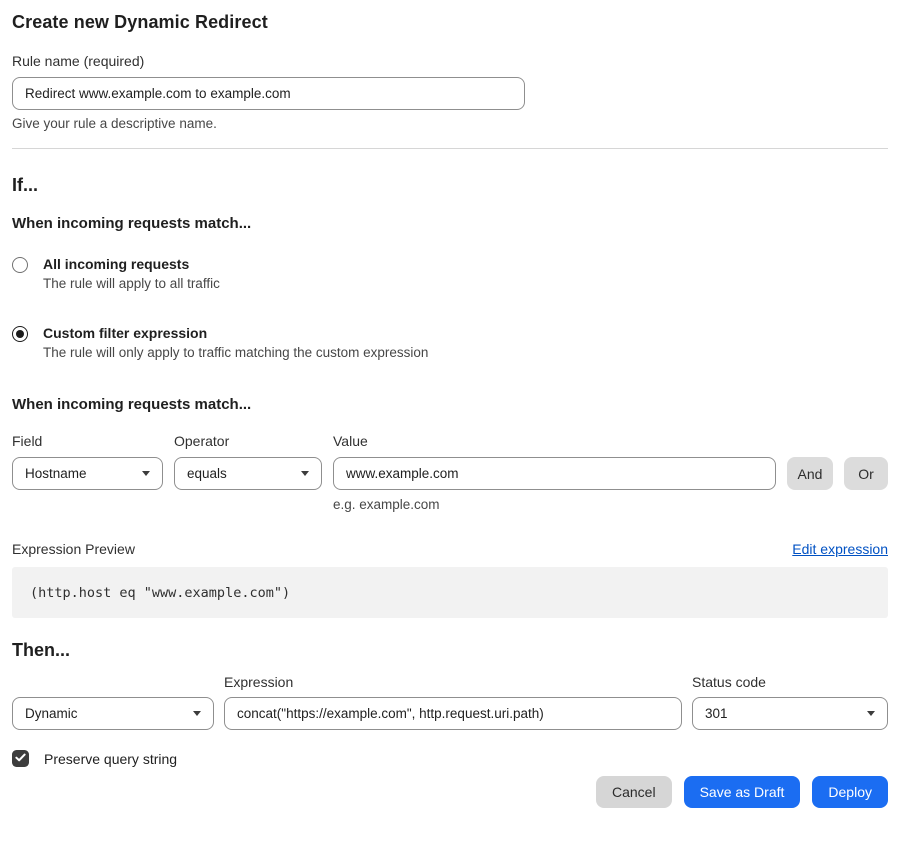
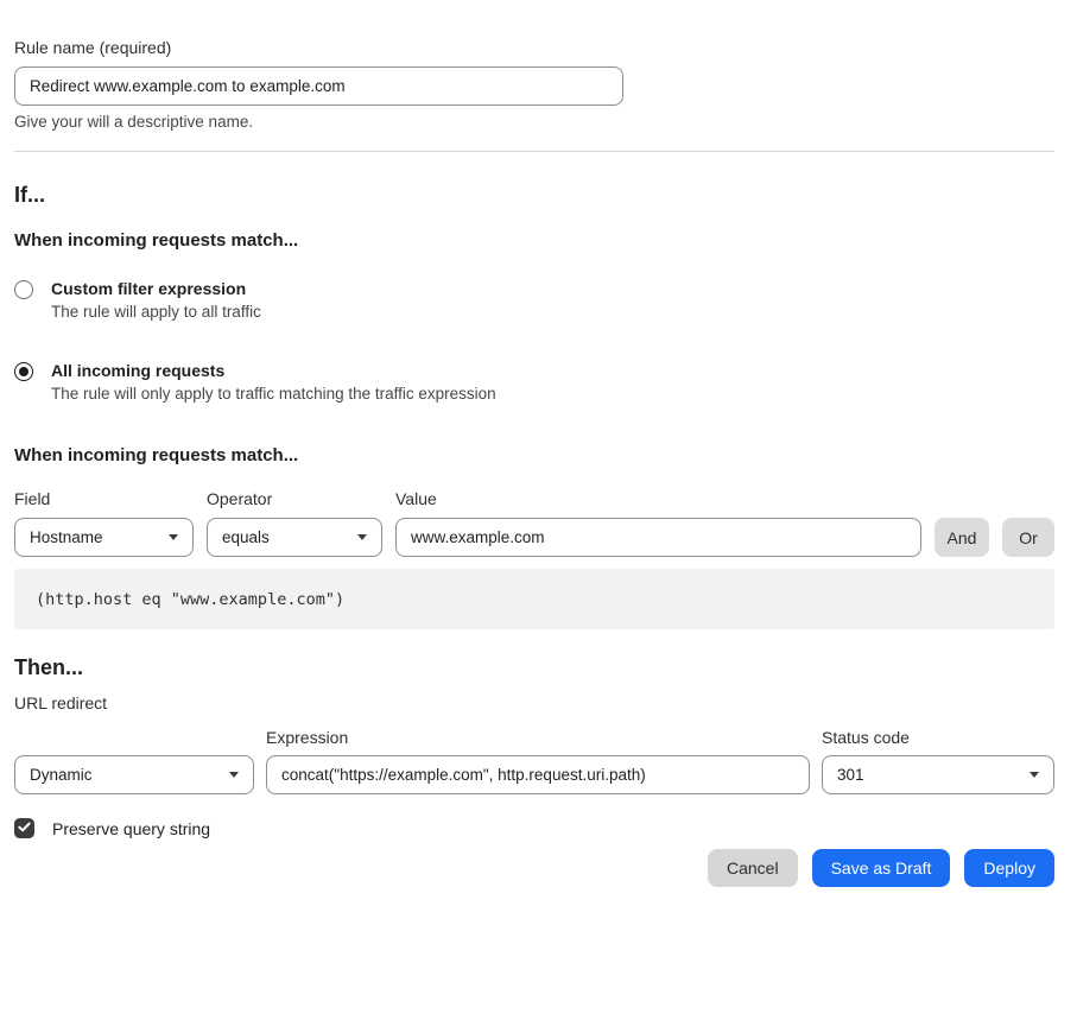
- Create new Dynamic Redirect
  Rule name (required)
  Redirect www.example.com to example.com
- Give your rule a descriptive name.
+ Give your will a descriptive name.
  If...
  When incoming requests match...
- All incoming requests
+ Custom filter expression
  The rule will apply to all traffic
- Custom filter expression
+ All incoming requests
- The rule will only apply to traffic matching the custom expression
+ The rule will only apply to traffic matching the traffic expression
  When incoming requests match...
  Field
  Operator
  Value
  Hostname
  equals
  www.example.com
  And
  Or
- e.g. example.com
- Expression Preview
- Edit expression
  (http.host eq "www.example.com")
  Then...
+ URL redirect
  Expression
  Status code
  Dynamic
  concat("https://example.com", http.request.uri.path)
  301
  Preserve query string
  Cancel
  Save as Draft
  Deploy
